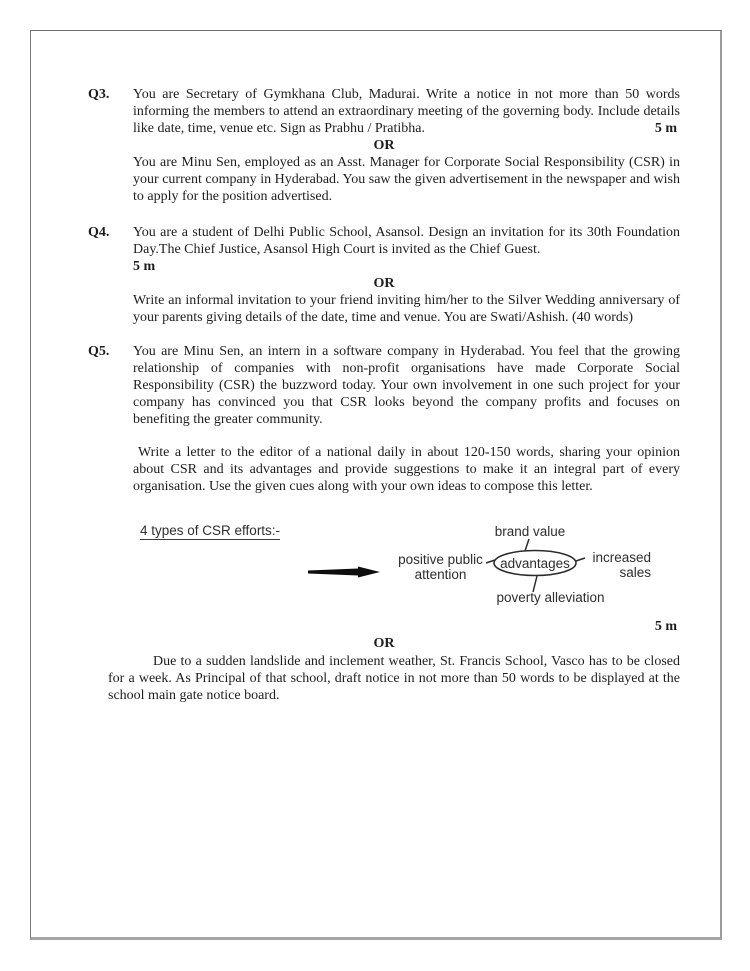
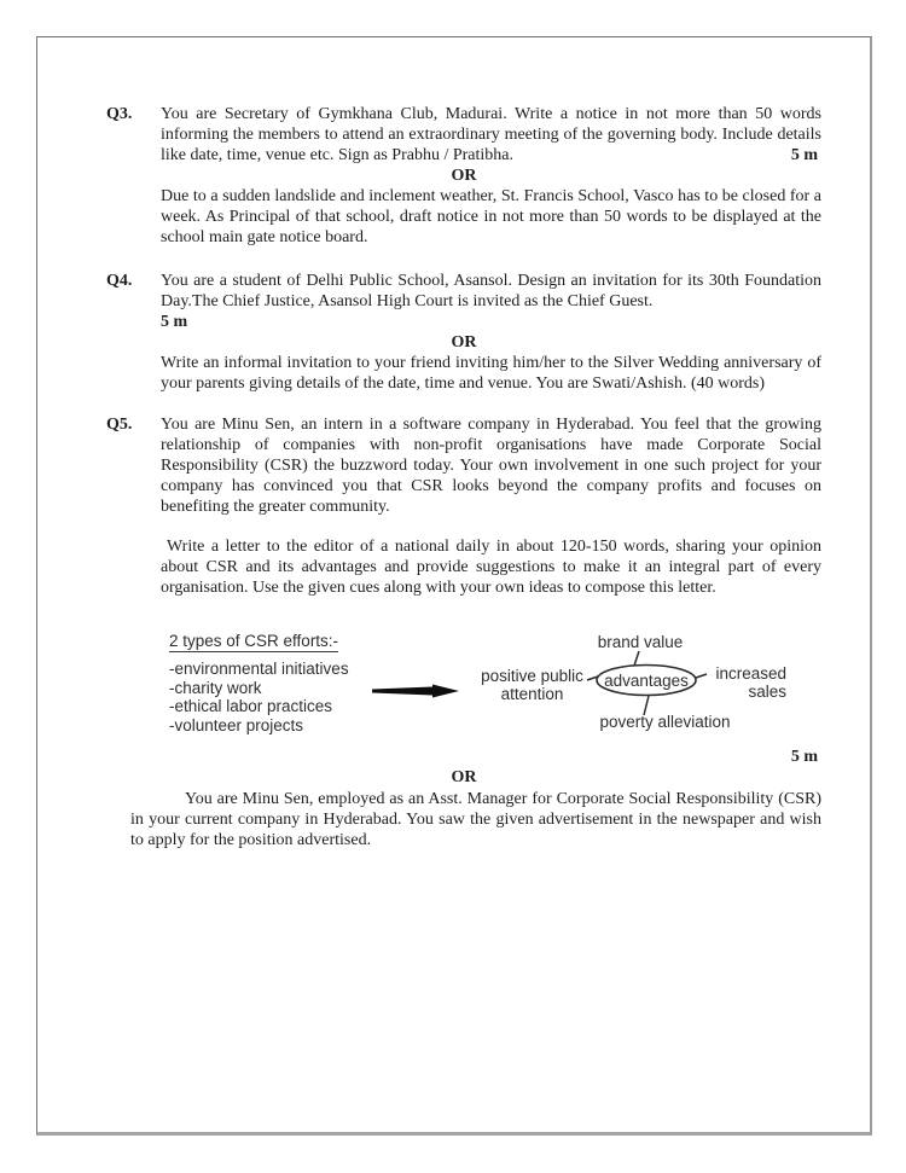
  Q3.
  You are Secretary of Gymkhana Club, Madurai. Write a notice in not more than 50 words informing the members to attend an extraordinary meeting of the governing body. Include details like date, time, venue etc. Sign as Prabhu / Pratibha.
  5 m
  OR
- You are Minu Sen, employed as an Asst. Manager for Corporate Social Responsibility (CSR) in your current company in Hyderabad. You saw the given advertisement in the newspaper and wish to apply for the position advertised.
+ Due to a sudden landslide and inclement weather, St. Francis School, Vasco has to be closed for a week. As Principal of that school, draft notice in not more than 50 words to be displayed at the school main gate notice board.
  Q4.
  You are a student of Delhi Public School, Asansol. Design an invitation for its 30th Foundation Day.The Chief Justice, Asansol High Court is invited as the Chief Guest.
  5 m
  OR
  Write an informal invitation to your friend inviting him/her to the Silver Wedding anniversary of your parents giving details of the date, time and venue. You are Swati/Ashish. (40 words)
  Q5.
  You are Minu Sen, an intern in a software company in Hyderabad. You feel that the growing relationship of companies with non-profit organisations have made Corporate Social Responsibility (CSR) the buzzword today. Your own involvement in one such project for your company has convinced you that CSR looks beyond the company profits and focuses on benefiting the greater community.
  Write a letter to the editor of a national daily in about 120-150 words, sharing your opinion about CSR and its advantages and provide suggestions to make it an integral part of every organisation. Use the given cues along with your own ideas to compose this letter.
- 4 types of CSR efforts:-
+ 2 types of CSR efforts:-
+ -environmental initiatives
+ -charity work
+ -ethical labor practices
+ -volunteer projects
  brand value
  advantages
  positive public
  attention
  increased
  sales
  poverty alleviation
  5 m
  OR
- Due to a sudden landslide and inclement weather, St. Francis School, Vasco has to be closed for a week. As Principal of that school, draft notice in not more than 50 words to be displayed at the school main gate notice board.
+ You are Minu Sen, employed as an Asst. Manager for Corporate Social Responsibility (CSR) in your current company in Hyderabad. You saw the given advertisement in the newspaper and wish to apply for the position advertised.
